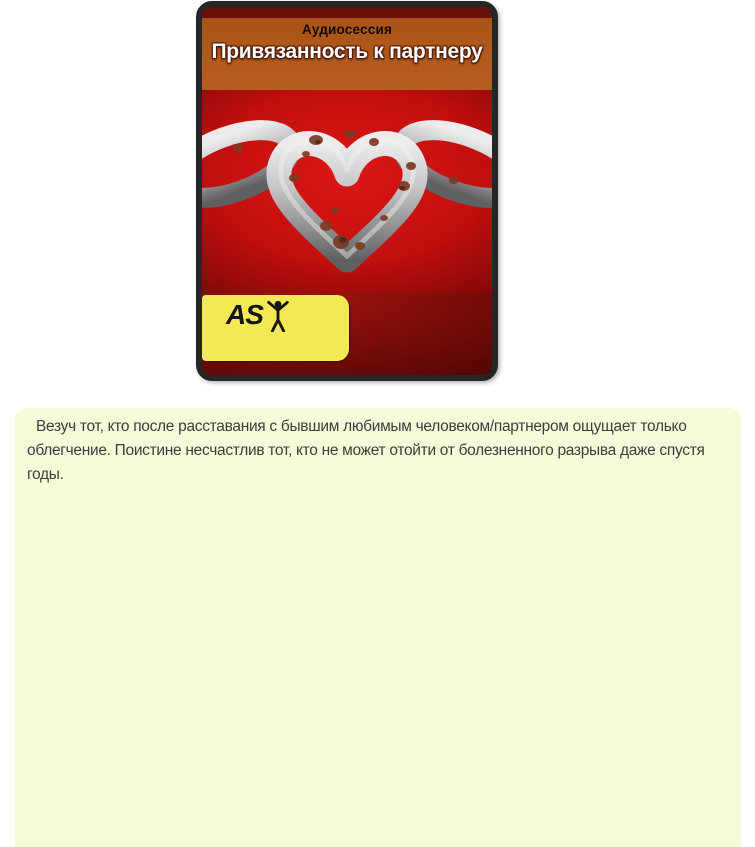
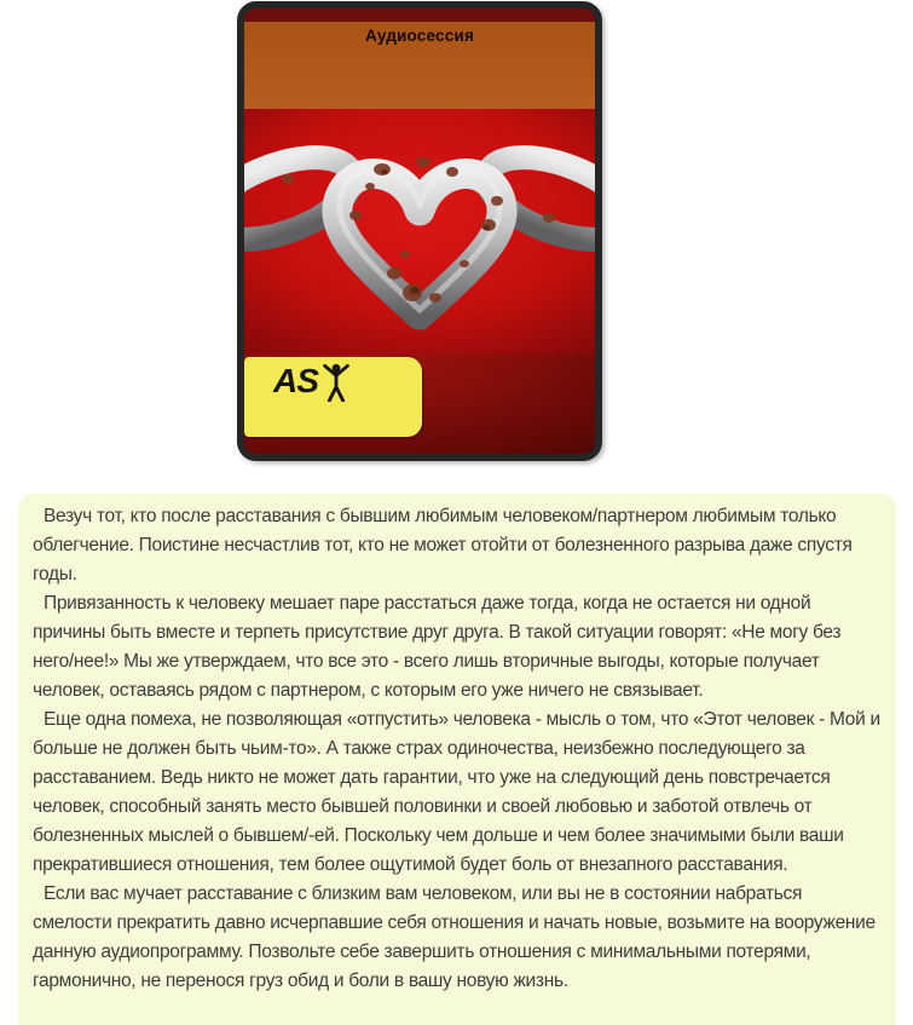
  Аудиосессия
- Привязанность к партнеру
  AS
- Везуч тот, кто после расставания с бывшим любимым человеком/партнером ощущает только облегчение. Поистине несчастлив тот, кто не может отойти от болезненного разрыва даже спустя годы.
+ Везуч тот, кто после расставания с бывшим любимым человеком/партнером любимым только облегчение. Поистине несчастлив тот, кто не может отойти от болезненного разрыва даже спустя годы.
+ Привязанность к человеку мешает паре расстаться даже тогда, когда не остается ни одной причины быть вместе и терпеть присутствие друг друга. В такой ситуации говорят: «Не могу без него/нее!» Мы же утверждаем, что все это - всего лишь вторичные выгоды, которые получает человек, оставаясь рядом с партнером, с которым его уже ничего не связывает.
+ Еще одна помеха, не позволяющая «отпустить» человека - мысль о том, что «Этот человек - Мой и больше не должен быть чьим-то». А также страх одиночества, неизбежно последующего за расставанием. Ведь никто не может дать гарантии, что уже на следующий день повстречается человек, способный занять место бывшей половинки и своей любовью и заботой отвлечь от болезненных мыслей о бывшем/-ей. Поскольку чем дольше и чем более значимыми были ваши прекратившиеся отношения, тем более ощутимой будет боль от внезапного расставания.
+ Если вас мучает расставание с близким вам человеком, или вы не в состоянии набраться смелости прекратить давно исчерпавшие себя отношения и начать новые, возьмите на вооружение данную аудиопрограмму. Позвольте себе завершить отношения с минимальными потерями, гармонично, не перенося груз обид и боли в вашу новую жизнь.
